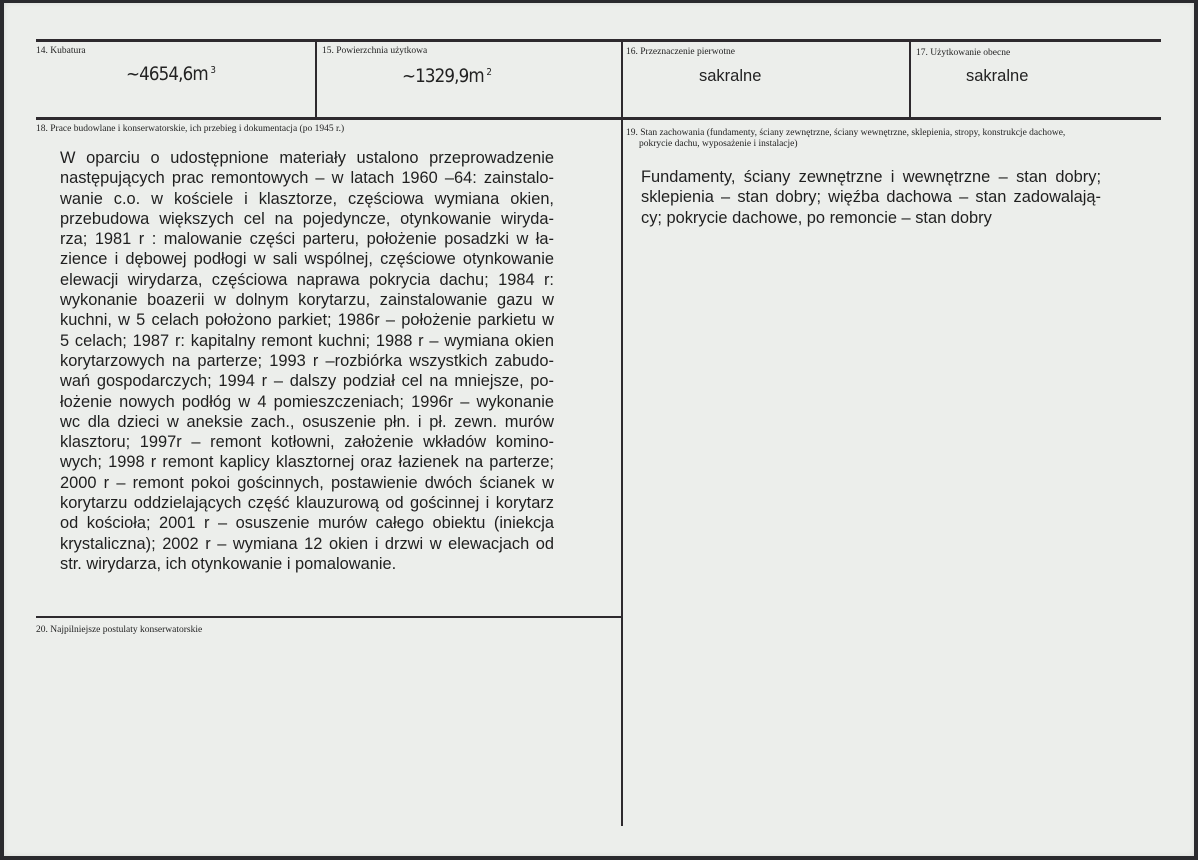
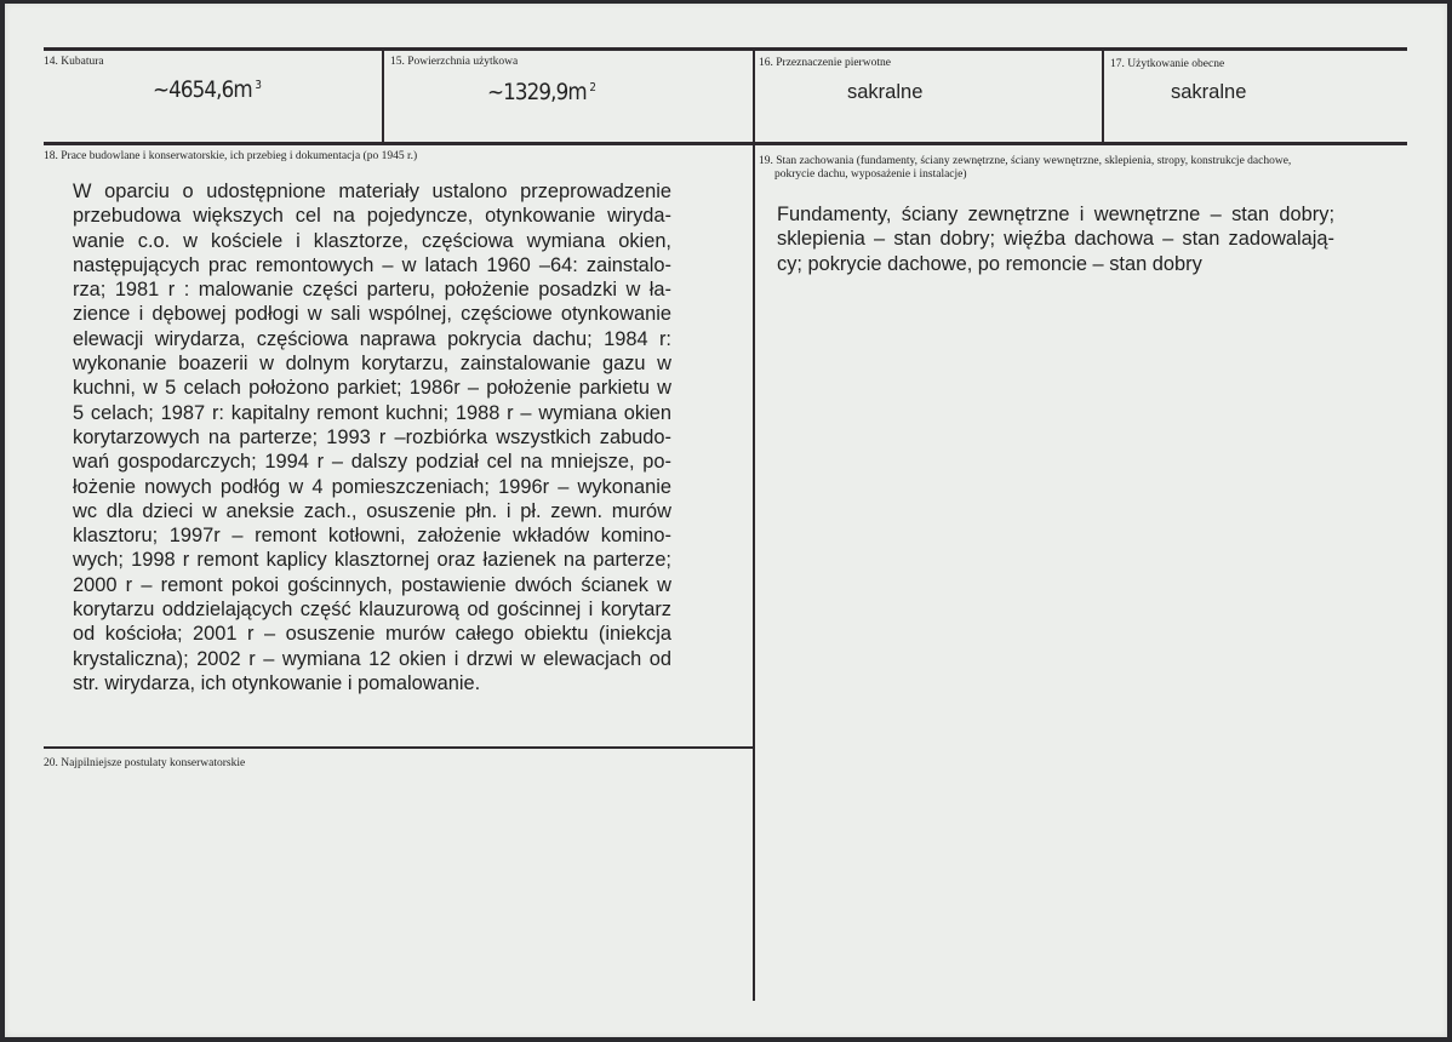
  14. Kubatura
  ~4654,6m 3
  15. Powierzchnia użytkowa
  ~1329,9m 2
  16. Przeznaczenie pierwotne
  sakralne
  17. Użytkowanie obecne
  sakralne
  18. Prace budowlane i konserwatorskie, ich przebieg i dokumentacja (po 1945 r.)
  W oparciu o udostępnione materiały ustalono przeprowadzenie
- następujących prac remontowych – w latach 1960 –64: zainstalo-
+ przebudowa większych cel na pojedyncze, otynkowanie wiryda-
  wanie c.o. w kościele i klasztorze, częściowa wymiana okien,
- przebudowa większych cel na pojedyncze, otynkowanie wiryda-
+ następujących prac remontowych – w latach 1960 –64: zainstalo-
  rza; 1981 r : malowanie części parteru, położenie posadzki w ła-
  zience i dębowej podłogi w sali wspólnej, częściowe otynkowanie
  elewacji wirydarza, częściowa naprawa pokrycia dachu; 1984 r:
  wykonanie boazerii w dolnym korytarzu, zainstalowanie gazu w
  kuchni, w 5 celach położono parkiet; 1986r – położenie parkietu w
  5 celach; 1987 r: kapitalny remont kuchni; 1988 r – wymiana okien
  korytarzowych na parterze; 1993 r –rozbiórka wszystkich zabudo-
  wań gospodarczych; 1994 r – dalszy podział cel na mniejsze, po-
  łożenie nowych podłóg w 4 pomieszczeniach; 1996r – wykonanie
  wc dla dzieci w aneksie zach., osuszenie płn. i pł. zewn. murów
  klasztoru; 1997r – remont kotłowni, założenie wkładów komino-
  wych; 1998 r remont kaplicy klasztornej oraz łazienek na parterze;
  2000 r – remont pokoi gościnnych, postawienie dwóch ścianek w
  korytarzu oddzielających część klauzurową od gościnnej i korytarz
  od kościoła; 2001 r – osuszenie murów całego obiektu (iniekcja
  krystaliczna); 2002 r – wymiana 12 okien i drzwi w elewacjach od
  str. wirydarza, ich otynkowanie i pomalowanie.
  19. Stan zachowania (fundamenty, ściany zewnętrzne, ściany wewnętrzne, sklepienia, stropy, konstrukcje dachowe,
  pokrycie dachu, wyposażenie i instalacje)
  Fundamenty, ściany zewnętrzne i wewnętrzne – stan dobry;
  sklepienia – stan dobry; więźba dachowa – stan zadowalają-
  cy; pokrycie dachowe, po remoncie – stan dobry
  20. Najpilniejsze postulaty konserwatorskie
